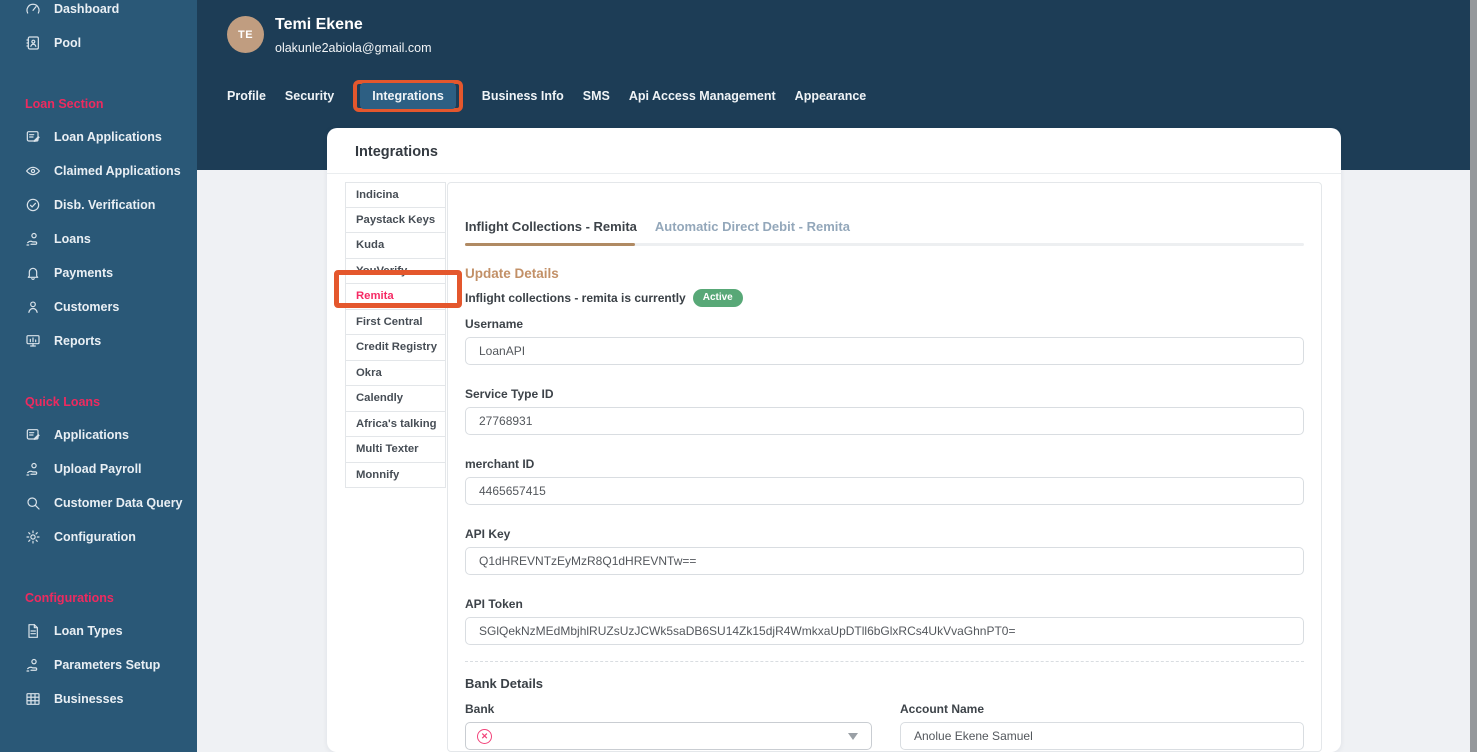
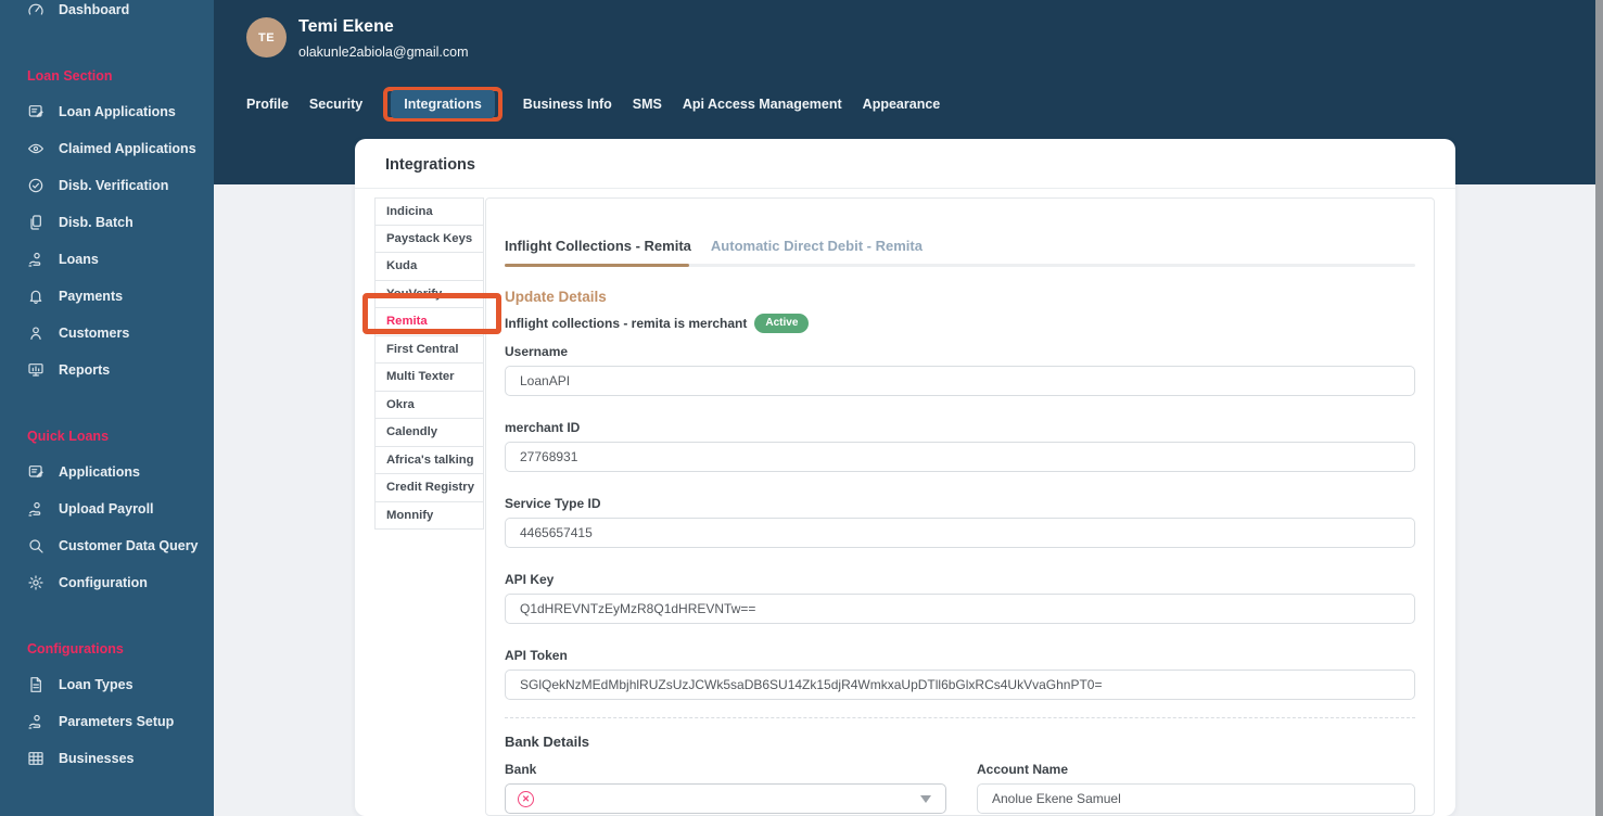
  Dashboard
- Pool
  Loan Section
  Loan Applications
  Claimed Applications
  Disb. Verification
+ Disb. Batch
  Loans
  Payments
  Customers
  Reports
  Quick Loans
  Applications
  Upload Payroll
  Customer Data Query
  Configuration
  Configurations
  Loan Types
  Parameters Setup
  Businesses
  TE
  Temi Ekene
  olakunle2abiola@gmail.com
  Profile
  Security
  Integrations
  Business Info
  SMS
  Api Access Management
  Appearance
  Integrations
  Indicina
  Paystack Keys
  Kuda
  YouVerify
  Remita
  First Central
- Credit Registry
+ Multi Texter
  Okra
  Calendly
  Africa's talking
- Multi Texter
+ Credit Registry
  Monnify
  Inflight Collections - Remita
  Automatic Direct Debit - Remita
  Update Details
- Inflight collections - remita is currently
+ Inflight collections - remita is merchant
  Active
  Username
  LoanAPI
- Service Type ID
+ merchant ID
  27768931
- merchant ID
+ Service Type ID
  4465657415
  API Key
  Q1dHREVNTzEyMzR8Q1dHREVNTw==
  API Token
  SGlQekNzMEdMbjhlRUZsUzJCWk5saDB6SU14Zk15djR4WmkxaUpDTll6bGlxRCs4UkVvaGhnPT0=
  Bank Details
  Bank
  ✕
  Account Name
  Anolue Ekene Samuel
